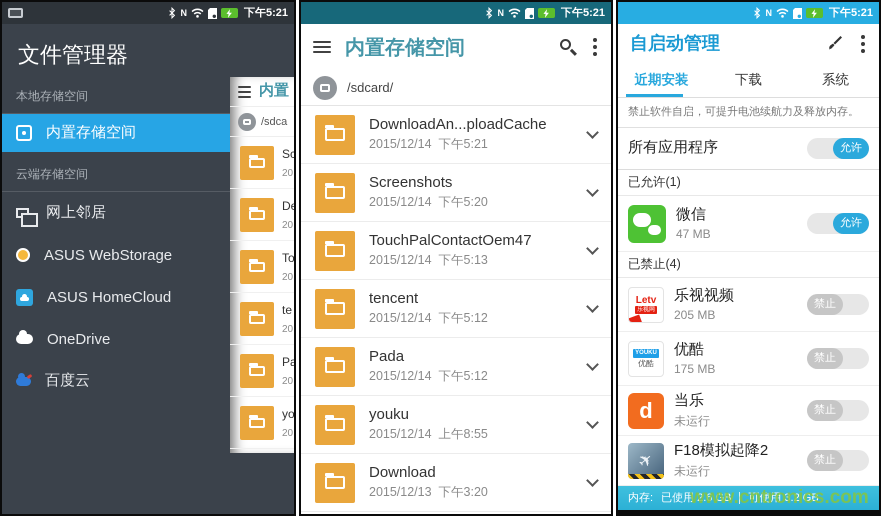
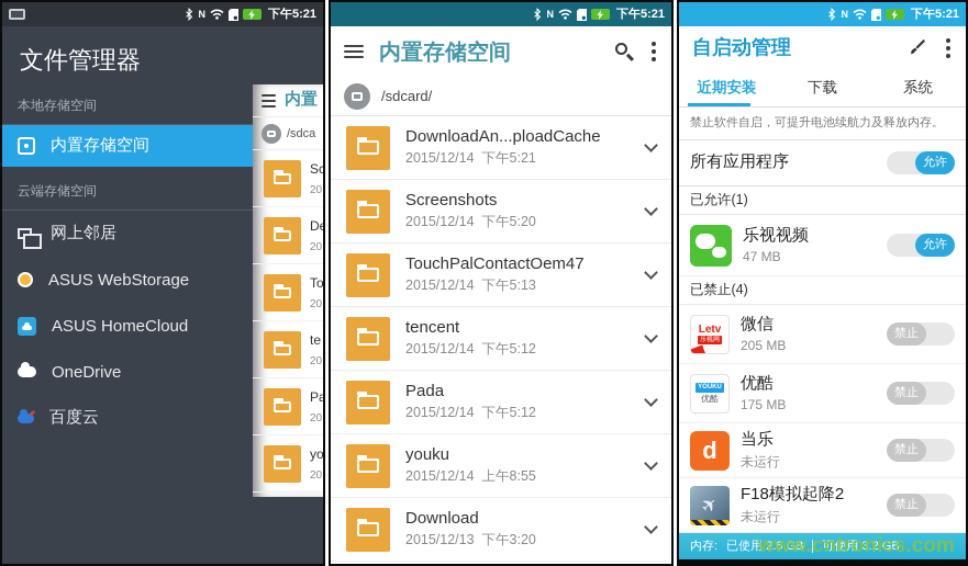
  N
  下午5:21
  文件管理器
  本地存储空间
  内置存储空间
  云端存储空间
  网上邻居
  ASUS WebStorage
  ASUS HomeCloud
  OneDrive
  百度云
  内置
  /sdca
  Sc
  20
  20
  To
  20
  te
  20
  Pa
  20
  yo
  20
  N
  下午5:21
  内置存储空间
  /sdcard/
  DownloadAn...ploadCache
  2015/12/14 下午5:21
  Screenshots
  2015/12/14 下午5:20
  TouchPalContactOem47
  2015/12/14 下午5:13
  tencent
  2015/12/14 下午5:12
  Pada
  2015/12/14 下午5:12
  youku
  2015/12/14 上午8:55
  Download
  2015/12/13 下午3:20
  N
  下午5:21
  自启动管理
  近期安装
  下载
  系统
  禁止软件自启，可提升电池续航力及释放内存。
  所有应用程序
  允许
  已允许(1)
- 微信
+ 乐视视频
  47 MB
  允许
  已禁止(4)
  Letv
- 乐视视频
+ 微信
  205 MB
  禁止
  优酷
  优酷
  175 MB
  禁止
  d
  当乐
  未运行
  禁止
  F18模拟起降2
  未运行
  禁止
  内存:
  已使用 2.6 GB
  可使用 3.2 GB
  www.cntronics.com
